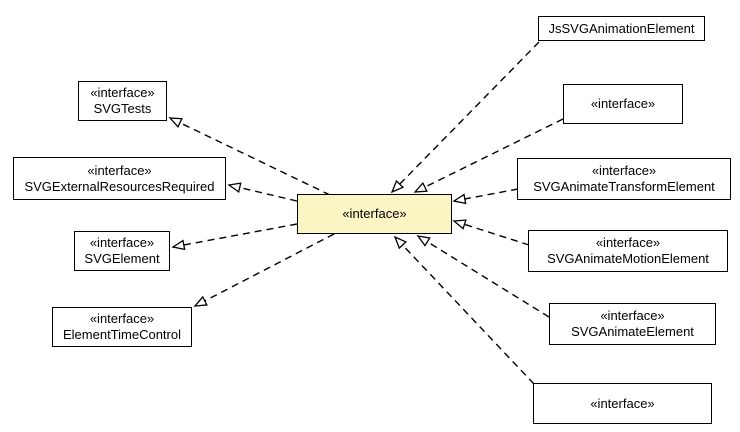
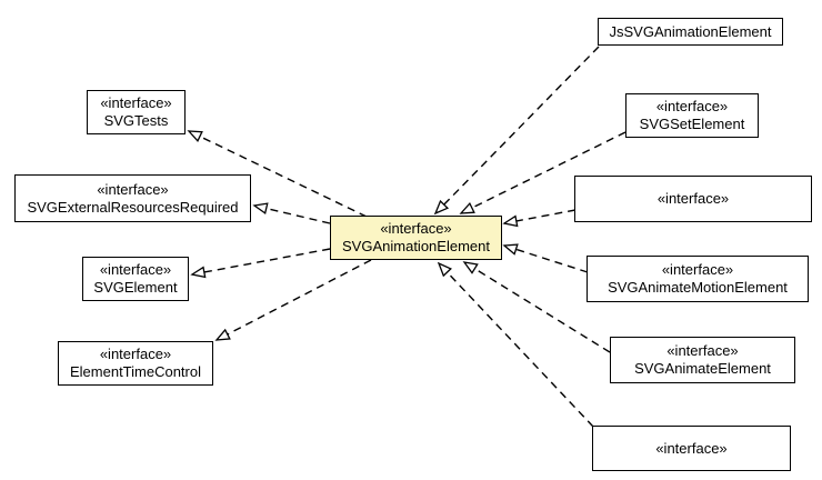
  «interface»
  SVGTests
  «interface»
  SVGExternalResourcesRequired
  «interface»
  SVGElement
  «interface»
  ElementTimeControl
  «interface»
+ SVGAnimationElement
  JsSVGAnimationElement
  «interface»
+ SVGSetElement
  «interface»
- SVGAnimateTransformElement
  «interface»
  SVGAnimateMotionElement
  «interface»
  SVGAnimateElement
  «interface»
